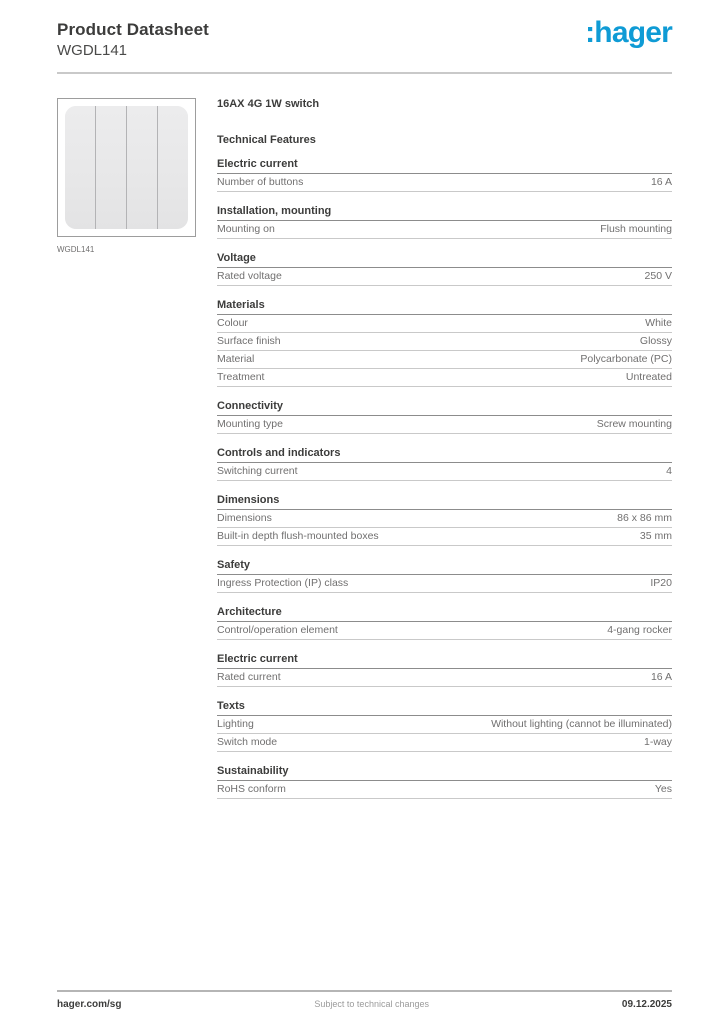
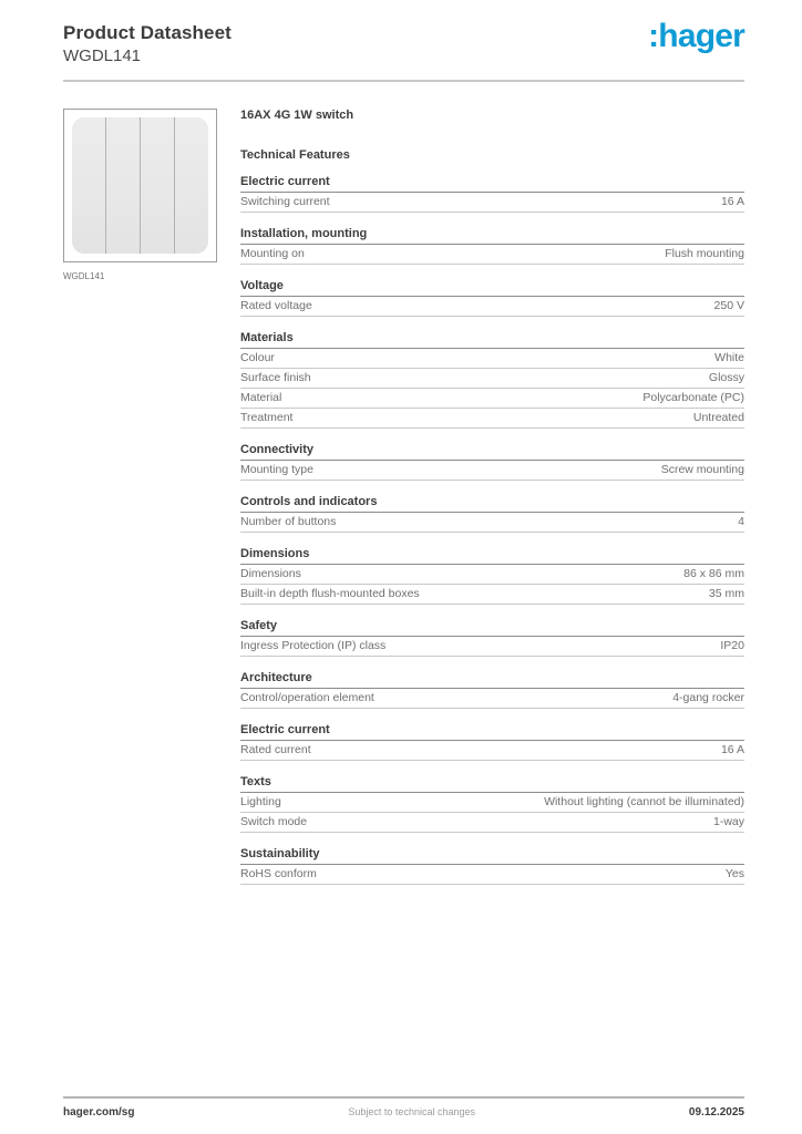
  Product Datasheet
  WGDL141
  :hager
  WGDL141
  16AX 4G 1W switch
  Technical Features
  Electric current
- Number of buttons
+ Switching current
  16 A
  Installation, mounting
  Mounting on
  Flush mounting
  Voltage
  Rated voltage
  250 V
  Materials
  Colour
  White
  Surface finish
  Glossy
  Material
  Polycarbonate (PC)
  Treatment
  Untreated
  Connectivity
  Mounting type
  Screw mounting
  Controls and indicators
- Switching current
+ Number of buttons
  4
  Dimensions
  Dimensions
  86 x 86 mm
  Built-in depth flush-mounted boxes
  35 mm
  Safety
  Ingress Protection (IP) class
  IP20
  Architecture
  Control/operation element
  4-gang rocker
  Electric current
  Rated current
  16 A
  Texts
  Lighting
  Without lighting (cannot be illuminated)
  Switch mode
  1-way
  Sustainability
  RoHS conform
  Yes
  hager.com/sg
  Subject to technical changes
  09.12.2025
